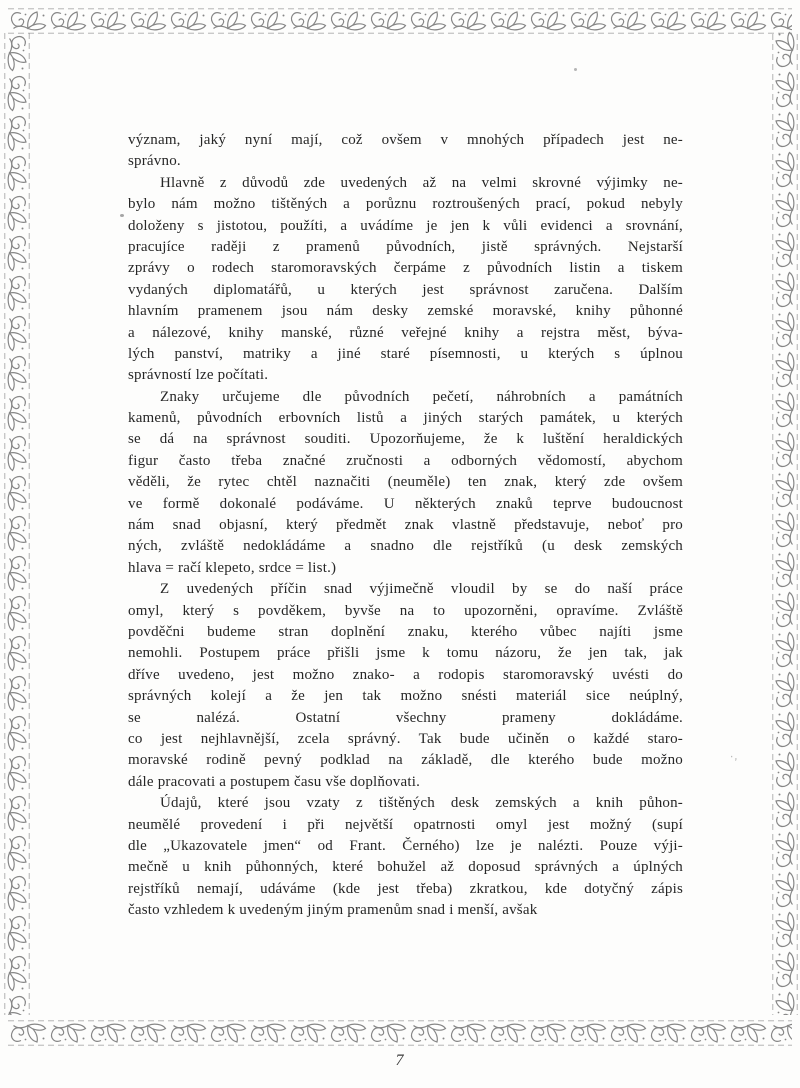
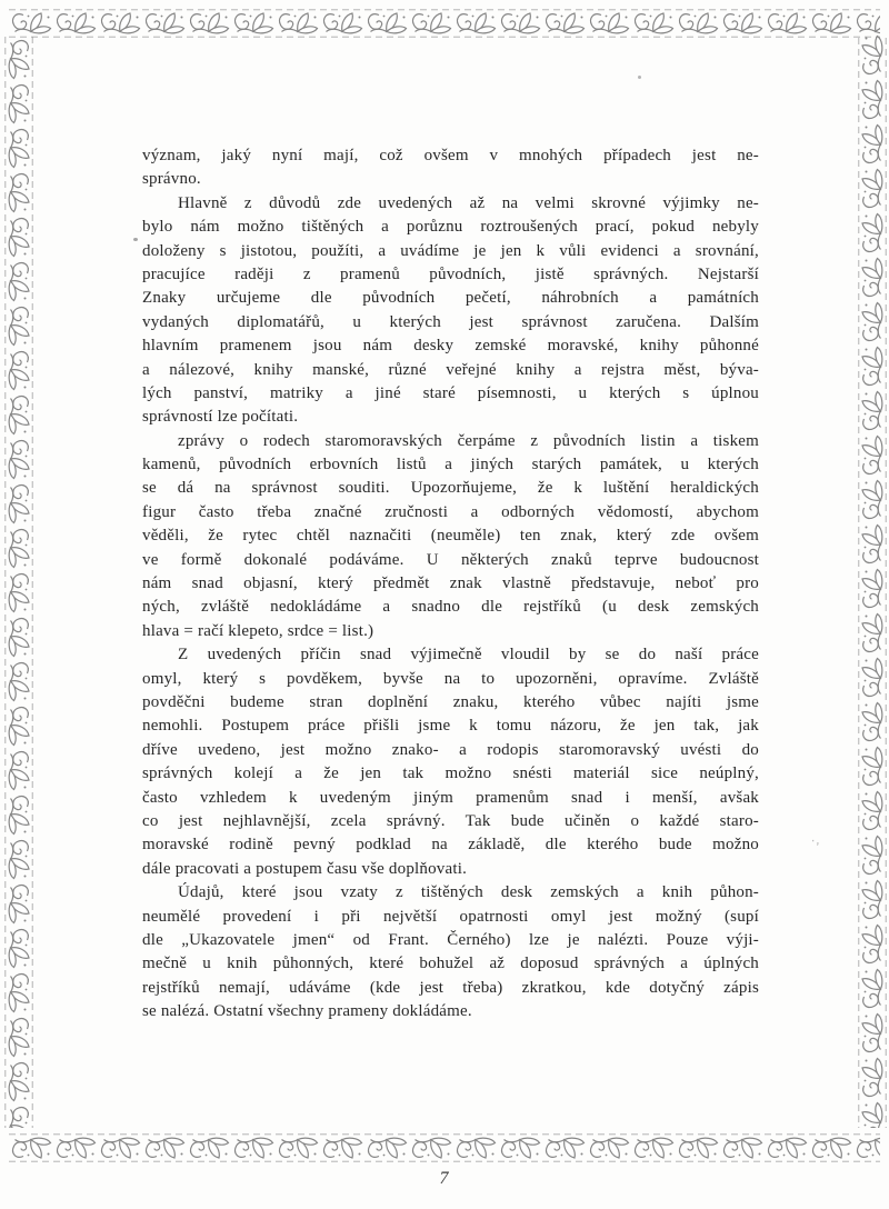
  význam, jaký nyní mají, což ovšem v mnohých případech jest ne-
  správno.
  Hlavně z důvodů zde uvedených až na velmi skrovné výjimky ne-
  bylo nám možno tištěných a porůznu roztroušených prací, pokud nebyly
  doloženy s jistotou, použíti, a uvádíme je jen k vůli evidenci a srovnání,
  pracujíce raději z pramenů původních, jistě správných. Nejstarší
- zprávy o rodech staromoravských čerpáme z původních listin a tiskem
+ Znaky určujeme dle původních pečetí, náhrobních a památních
  vydaných diplomatářů, u kterých jest správnost zaručena. Dalším
  hlavním pramenem jsou nám desky zemské moravské, knihy půhonné
  a nálezové, knihy manské, různé veřejné knihy a rejstra měst, býva-
  lých panství, matriky a jiné staré písemnosti, u kterých s úplnou
  správností lze počítati.
- Znaky určujeme dle původních pečetí, náhrobních a památních
+ zprávy o rodech staromoravských čerpáme z původních listin a tiskem
  kamenů, původních erbovních listů a jiných starých památek, u kterých
  se dá na správnost souditi. Upozorňujeme, že k luštění heraldických
  figur často třeba značné zručnosti a odborných vědomostí, abychom
  věděli, že rytec chtěl naznačiti (neuměle) ten znak, který zde ovšem
  ve formě dokonalé podáváme. U některých znaků teprve budoucnost
  nám snad objasní, který předmět znak vlastně představuje, neboť pro
  ných, zvláště nedokládáme a snadno dle rejstříků (u desk zemských
  hlava = račí klepeto, srdce = list.)
  Z uvedených příčin snad výjimečně vloudil by se do naší práce
  omyl, který s povděkem, byvše na to upozorněni, opravíme. Zvláště
  povděčni budeme stran doplnění znaku, kterého vůbec najíti jsme
  nemohli. Postupem práce přišli jsme k tomu názoru, že jen tak, jak
  dříve uvedeno, jest možno znako- a rodopis staromoravský uvésti do
  správných kolejí a že jen tak možno snésti materiál sice neúplný,
- se nalézá. Ostatní všechny prameny dokládáme.
+ často vzhledem k uvedeným jiným pramenům snad i menší, avšak
  co jest nejhlavnější, zcela správný. Tak bude učiněn o každé staro-
  moravské rodině pevný podklad na základě, dle kterého bude možno
  dále pracovati a postupem času vše doplňovati.
  Údajů, které jsou vzaty z tištěných desk zemských a knih půhon-
  neumělé provedení i při největší opatrnosti omyl jest možný (supí
  dle „Ukazovatele jmen“ od Frant. Černého) lze je nalézti. Pouze výji-
  mečně u knih půhonných, které bohužel až doposud správných a úplných
  rejstříků nemají, udáváme (kde jest třeba) zkratkou, kde dotyčný zápis
- často vzhledem k uvedeným jiným pramenům snad i menší, avšak
+ se nalézá. Ostatní všechny prameny dokládáme.
  7
